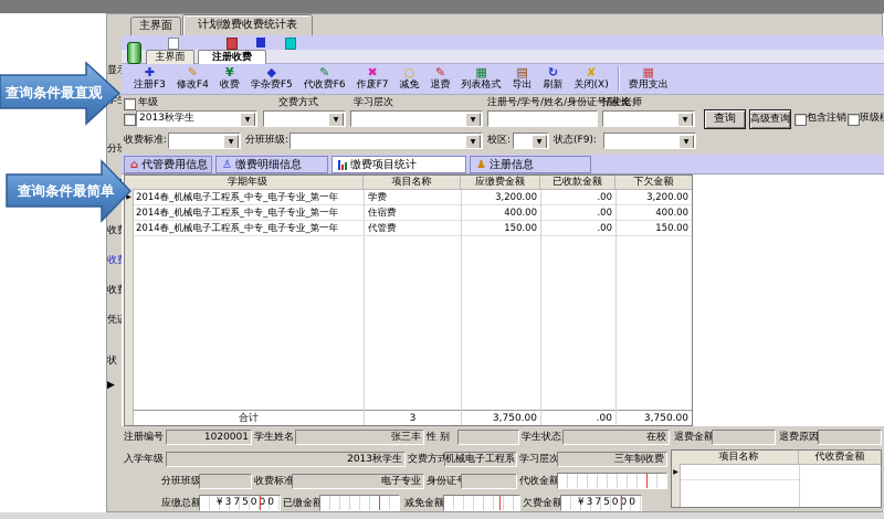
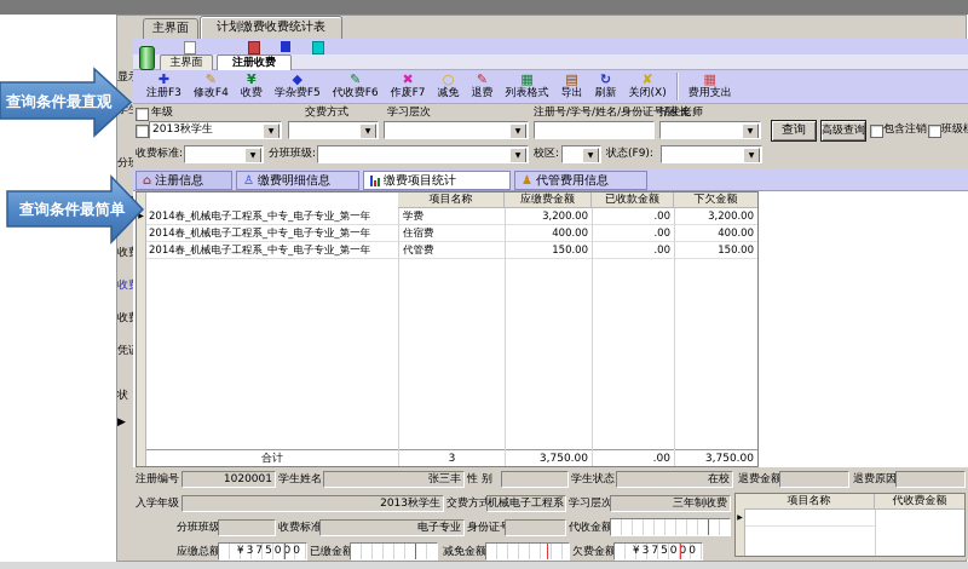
  状
  ▶
  主界面
  计划缴费收费统计表
  主界面
  注册收费
  ✚
  注册F3
  ✎
  修改F4
  ¥
  收费
  ◆
  学杂费F5
  ✎
  代收费F6
  ✖
  作废F7
  ○
  减免
  ✎
  退费
  ▦
  列表格式
  ▤
  导出
  ↻
  刷新
  ✘
  关闭(X)
  ▦
  费用支出
  年级
  交费方式
  学习层次
  注册号/学号/姓名/身份证号/家长
  招生老师
  2013秋学生
  查询
  高级查询
  包含注销
  收费标准:
  分班班级:
  校区:
  状态(F9):
  ⌂
- 代管费用信息
+ 注册信息
  ♙
  缴费明细信息
  缴费项目统计
  ♟
- 注册信息
+ 代管费用信息
- 学期年级
  项目名称
  应缴费金额
  已收款金额
  下欠金额
  2014春_机械电子工程系_中专_电子专业_第一年
  学费
  3,200.00
  .00
  3,200.00
  2014春_机械电子工程系_中专_电子专业_第一年
  住宿费
  400.00
  .00
  400.00
  2014春_机械电子工程系_中专_电子专业_第一年
  代管费
  150.00
  .00
  150.00
  合计
  3
  3,750.00
  .00
  3,750.00
  注册编号
  1020001
  学生姓名
  张三丰
  性 别
  学生状态
  在校
  退费金额
  退费原因
  入学年级
  2013秋学生
  交费方式
  机械电子工程系
  学习层次
  三年制收费
  分班班级
  收费标准
  电子专业
  身份证
  代收金额
  应缴总额
  ¥375000
  已缴金额
  减免金额
  欠费金额
  ¥375000
  项目名称
  代收费金额
  查询条件最直观
  查询条件最简单
